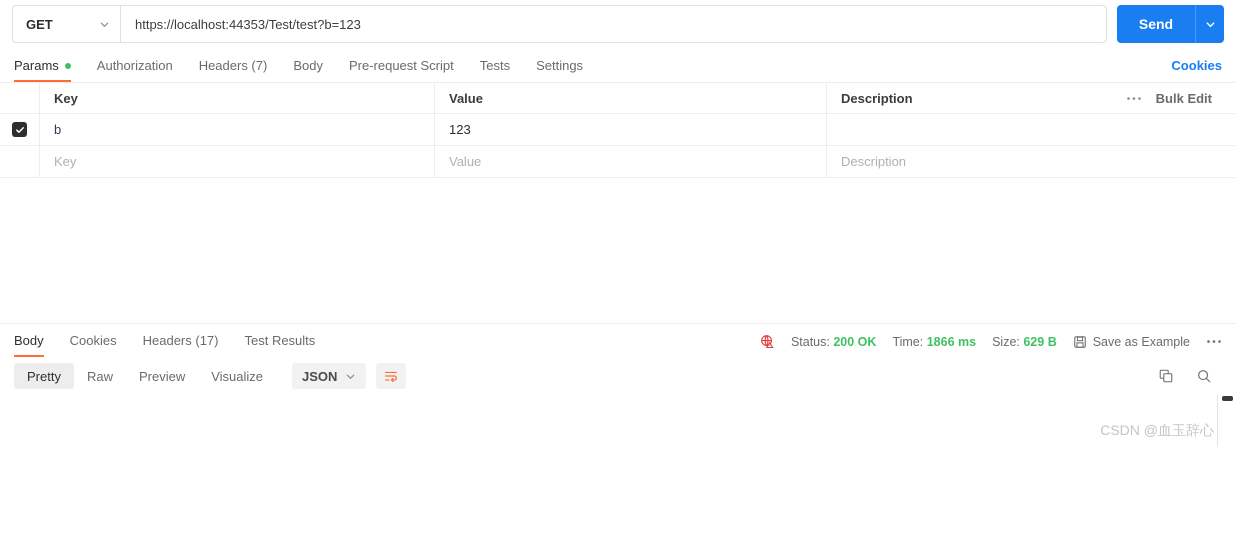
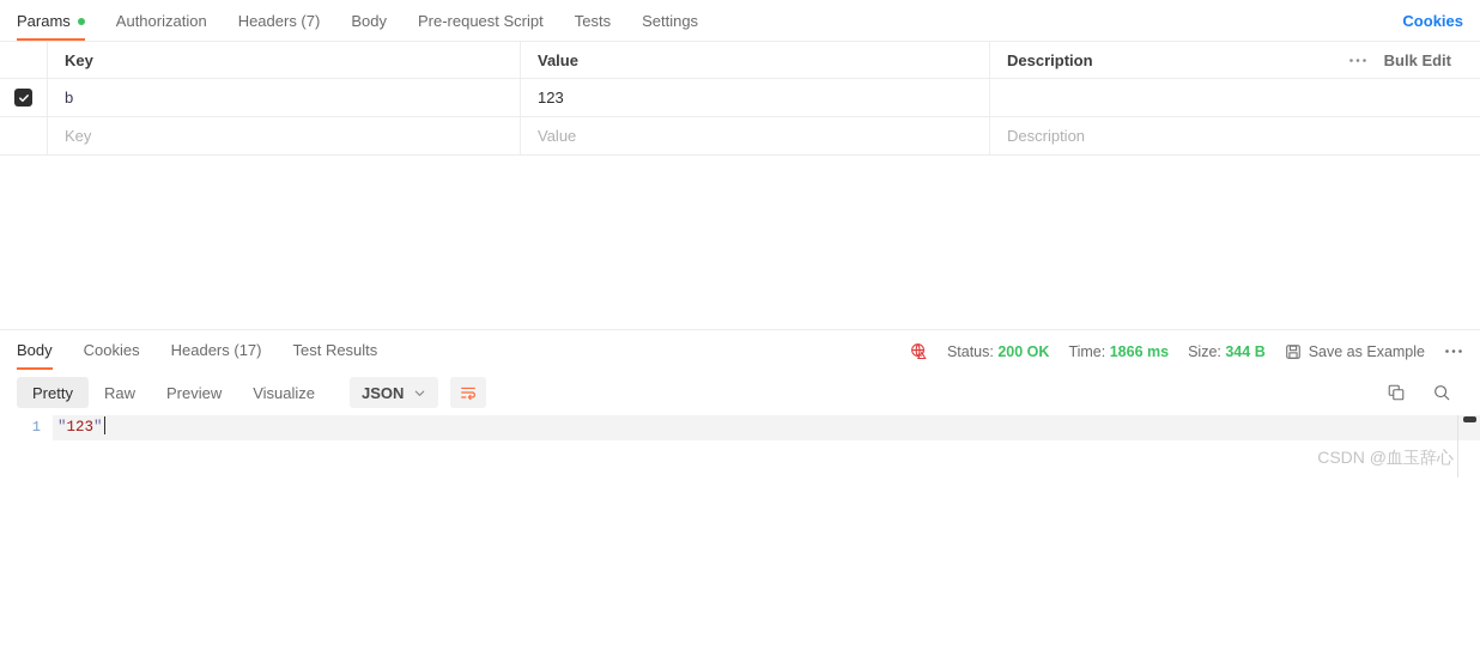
- GET
- https://localhost:44353/Test/test?b=123
- Send
  Params
  Authorization
  Headers (7)
  Body
  Pre-request Script
  Tests
  Settings
  Cookies
  Key
  Value
  Description
  Bulk Edit
  b
  123
  Key
  Value
  Description
  Body
  Cookies
  Headers (17)
  Test Results
  Status: 200 OK
  Time: 1866 ms
- Size: 629 B
+ Size: 344 B
  Save as Example
  Pretty
  Raw
  Preview
  Visualize
  JSON
+ 1
+ "123"
  CSDN @血玉辞心
